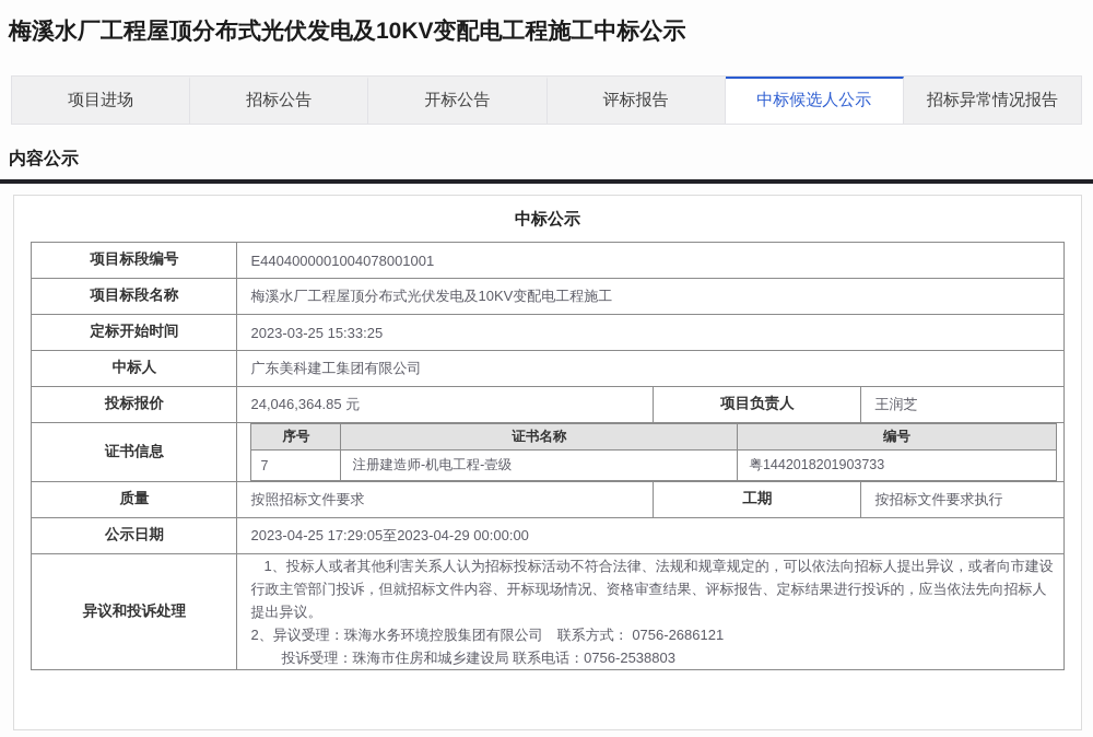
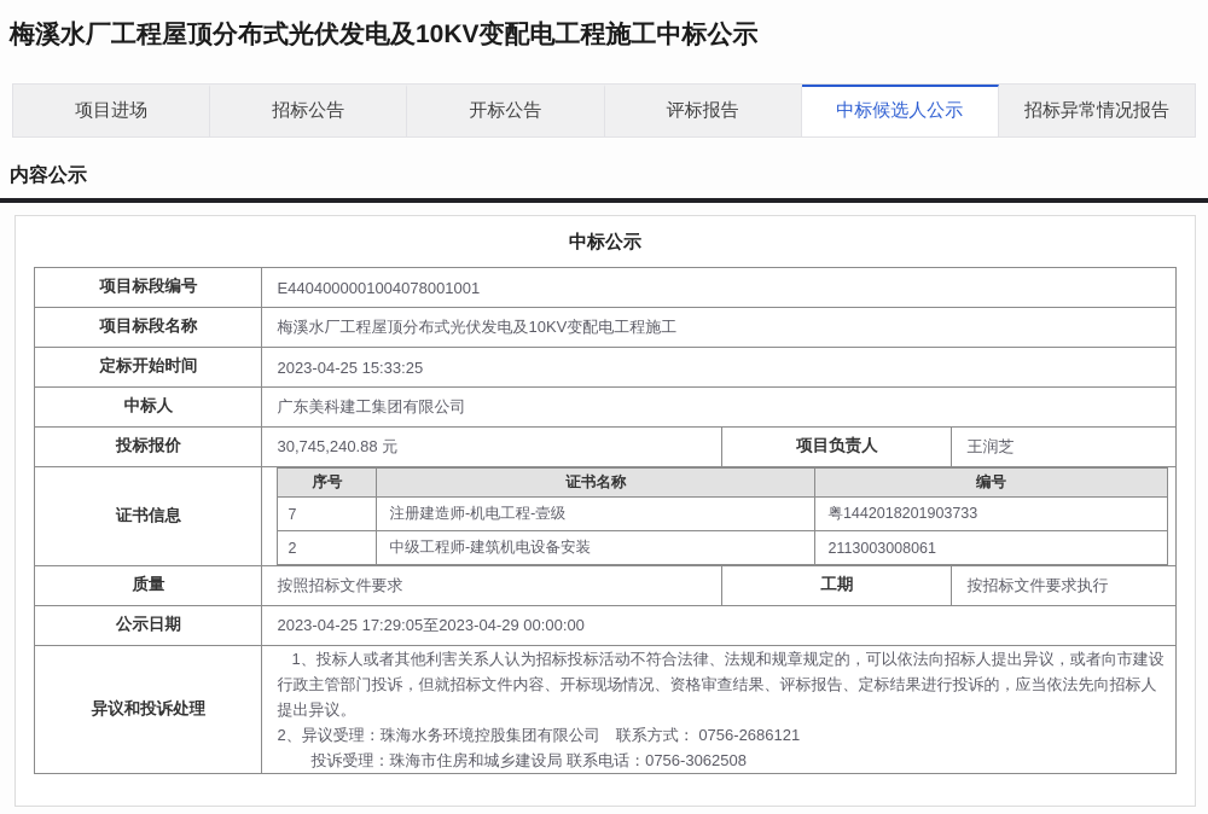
  梅溪水厂工程屋顶分布式光伏发电及10KV变配电工程施工中标公示
  项目进场
  招标公告
  开标公告
  评标报告
  中标候选人公示
  招标异常情况报告
  内容公示
  中标公示
  项目标段编号	E4404000001004078001001
  项目标段名称	梅溪水厂工程屋顶分布式光伏发电及10KV变配电工程施工
- 定标开始时间	2023-03-25 15:33:25
+ 定标开始时间	2023-04-25 15:33:25
  中标人	广东美科建工集团有限公司
- 投标报价	24,046,364.85 元	项目负责人	王润芝
+ 投标报价	30,745,240.88 元	项目负责人	王润芝
  证书信息
  序号	证书名称	编号
  7	注册建造师-机电工程-壹级	粤1442018201903733
+ 2	中级工程师-建筑机电设备安装	2113003008061
  质量	按照招标文件要求	工期	按招标文件要求执行
  公示日期	2023-04-25 17:29:05至2023-04-29 00:00:00
- 异议和投诉处理	1、投标人或者其他利害关系人认为招标投标活动不符合法律、法规和规章规定的，可以依法向招标人提出异议，或者向市建设行政主管部门投诉，但就招标文件内容、开标现场情况、资格审查结果、评标报告、定标结果进行投诉的，应当依法先向招标人提出异议。 2、异议受理：珠海水务环境控股集团有限公司 联系方式： 0756-2686121 投诉受理：珠海市住房和城乡建设局 联系电话：0756-2538803
+ 异议和投诉处理	1、投标人或者其他利害关系人认为招标投标活动不符合法律、法规和规章规定的，可以依法向招标人提出异议，或者向市建设行政主管部门投诉，但就招标文件内容、开标现场情况、资格审查结果、评标报告、定标结果进行投诉的，应当依法先向招标人提出异议。 2、异议受理：珠海水务环境控股集团有限公司 联系方式： 0756-2686121 投诉受理：珠海市住房和城乡建设局 联系电话：0756-3062508
